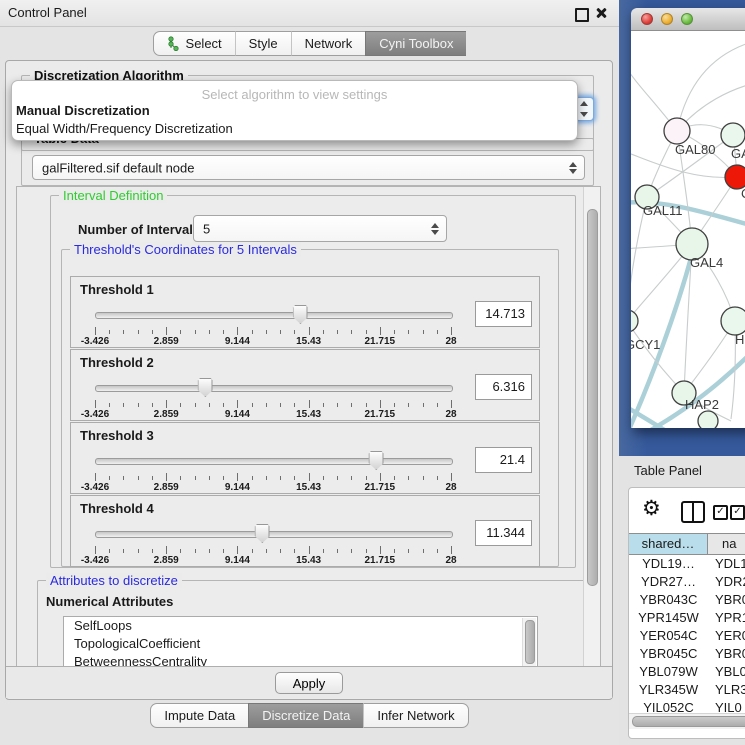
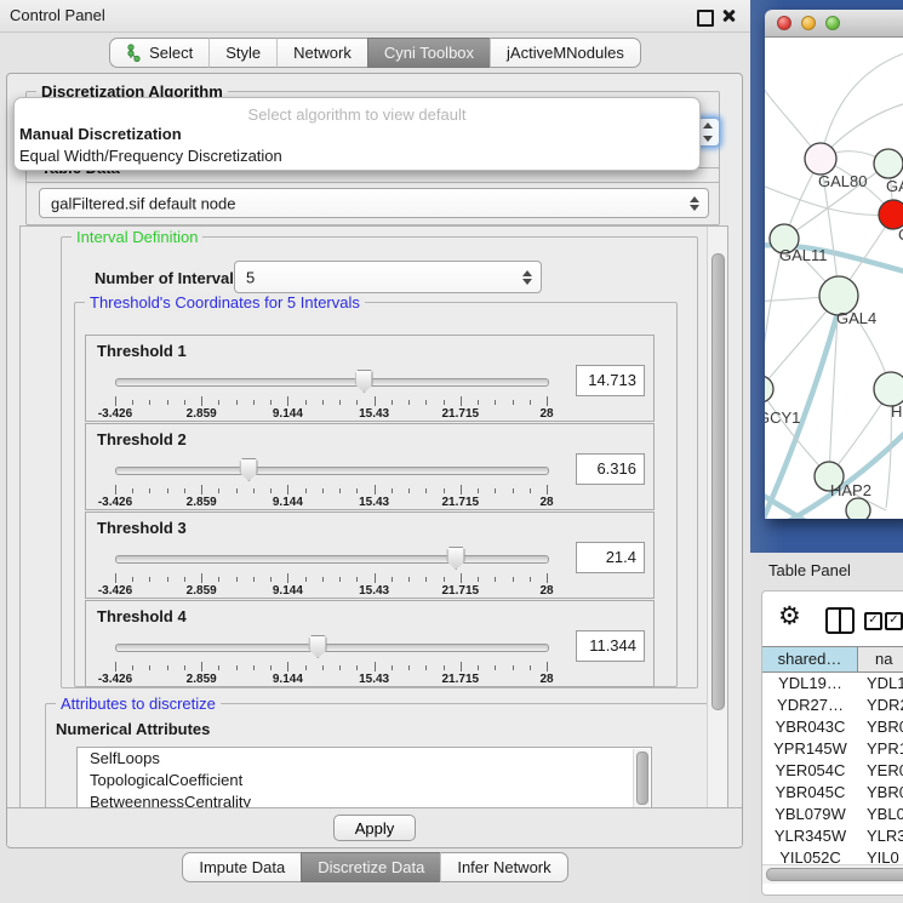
  Control Panel
  Select
  Style
  Network
  Cyni Toolbox
+ jActiveMNodules
  Discretization Algorithm
- Select algorithm to view settings
+ Select algorithm to view default
  Manual Discretization
  Equal Width/Frequency Discretization
  galFiltered.sif default node
  Interval Definition
  Number of Interval
  5
  Threshold's Coordinates for 5 Intervals
  Threshold 1
  -3.426
  2.859
  9.144
  15.43
  21.715
  28
  14.713
  Threshold 2
  -3.426
  2.859
  9.144
  15.43
  21.715
  28
  6.316
  Threshold 3
  -3.426
  2.859
  9.144
  15.43
  21.715
  28
  21.4
  Threshold 4
  -3.426
  2.859
  9.144
  15.43
  21.715
  28
  11.344
  Attributes to discretize
  Numerical Attributes
  SelfLoops
  TopologicalCoefficient
  BetweennessCentrality
  Apply
  Impute Data
  Discretize Data
  Infer Network
  GAL80
  GAL11
  GAL4
  GCY1
  H
  HAP2
  Table Panel
  ⚙
  ✓
  ✓
  shared…
  na
  YDL19…
  YDL1
  YDR27…
  YDR
  YBR043C
  YBR
  YPR145W
  YPR
  YER054C
  YER
  YBR045C
  YBR
  YBL079W
  YBL0
  YLR345W
  YLR3
  YIL052C
  YIL0
